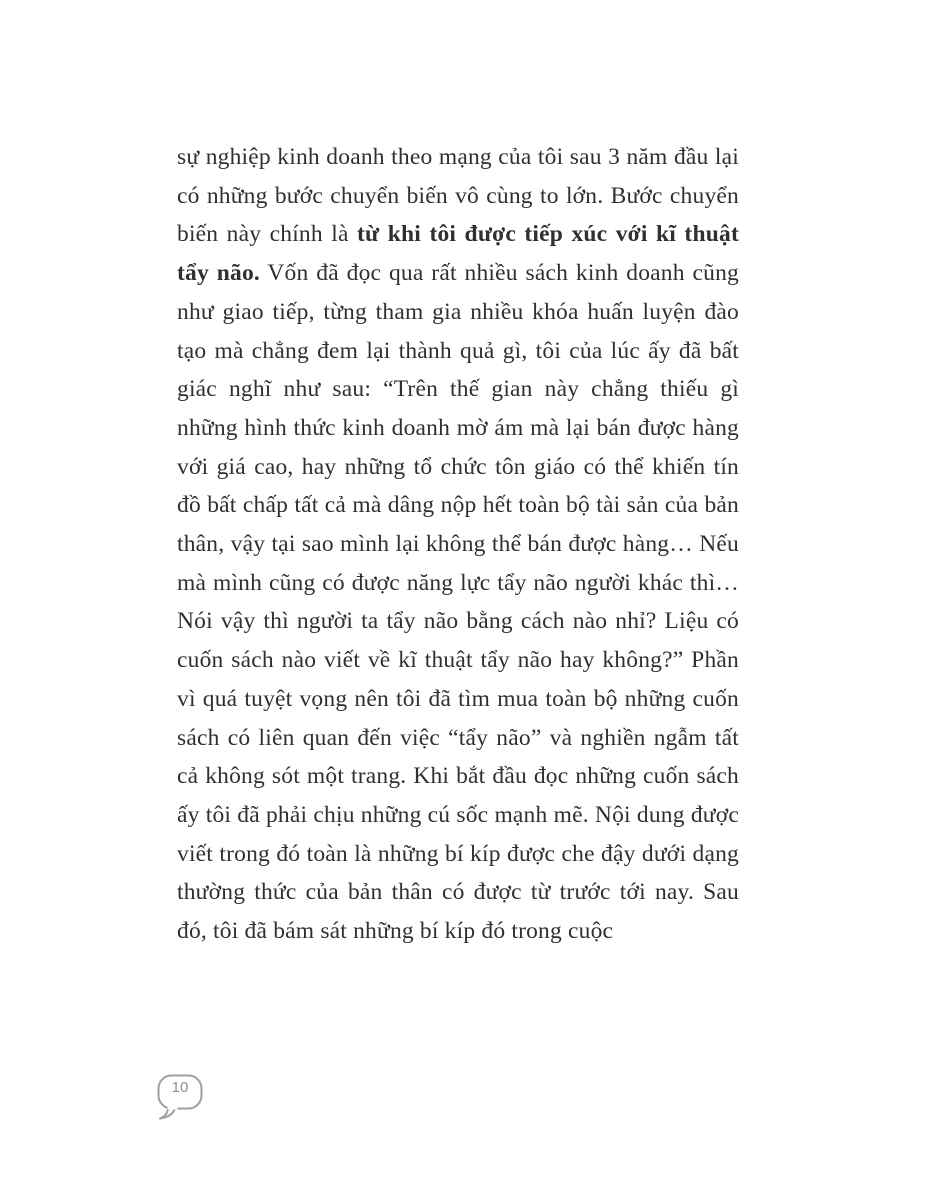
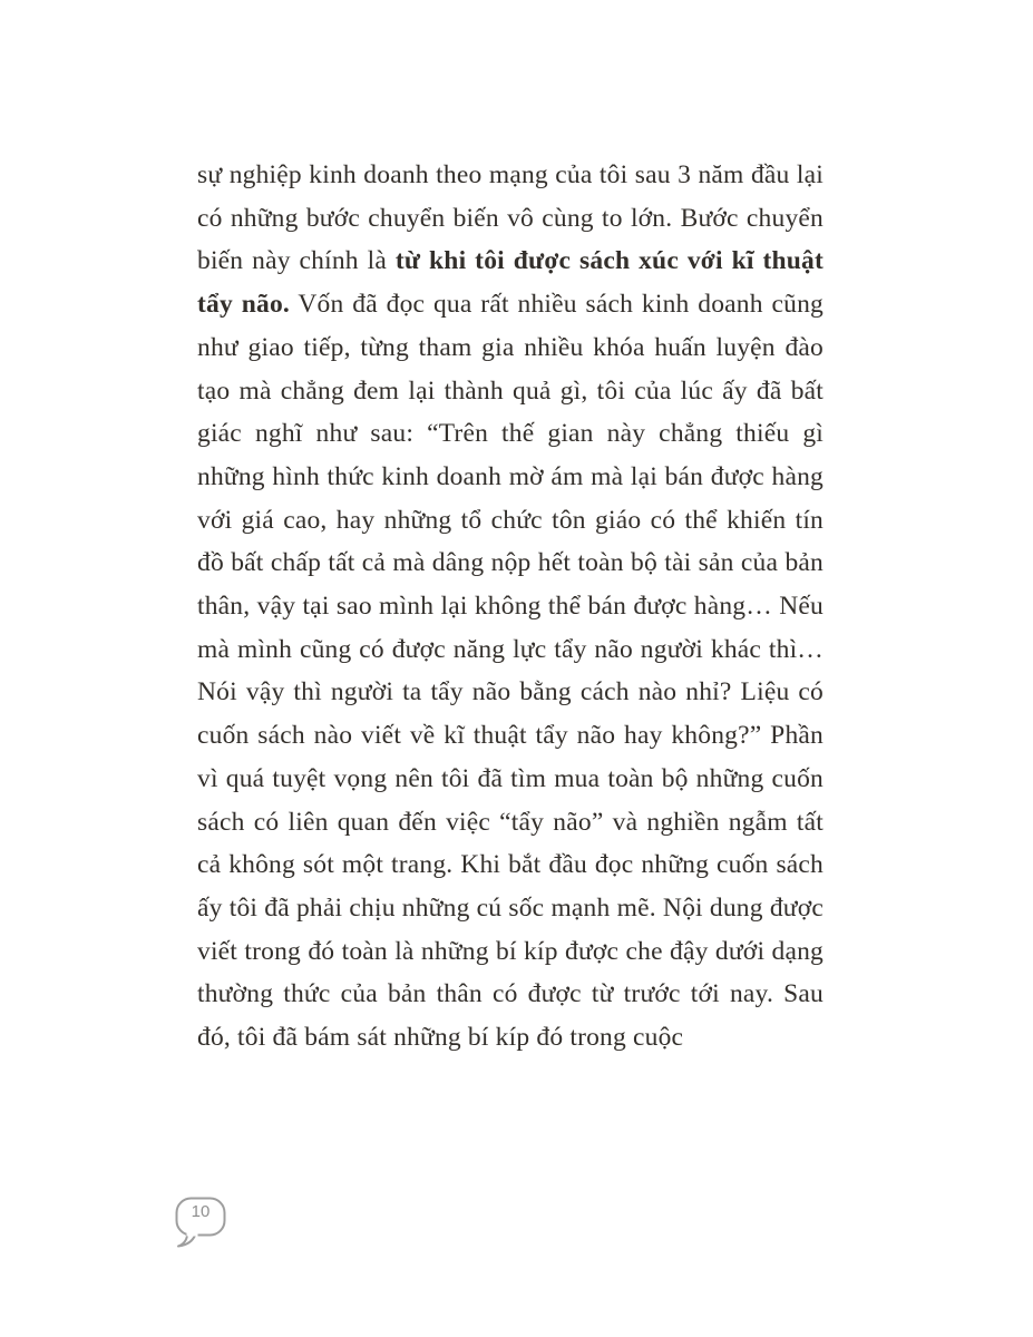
- sự nghiệp kinh doanh theo mạng của tôi sau 3 năm đầu lại có những bước chuyển biến vô cùng to lớn. Bước chuyển biến này chính là từ khi tôi được tiếp xúc với kĩ thuật tẩy não. Vốn đã đọc qua rất nhiều sách kinh doanh cũng như giao tiếp, từng tham gia nhiều khóa huấn luyện đào tạo mà chẳng đem lại thành quả gì, tôi của lúc ấy đã bất giác nghĩ như sau: “Trên thế gian này chẳng thiếu gì những hình thức kinh doanh mờ ám mà lại bán được hàng với giá cao, hay những tổ chức tôn giáo có thể khiến tín đồ bất chấp tất cả mà dâng nộp hết toàn bộ tài sản của bản thân, vậy tại sao mình lại không thể bán được hàng… Nếu mà mình cũng có được năng lực tẩy não người khác thì… Nói vậy thì người ta tẩy não bằng cách nào nhỉ? Liệu có cuốn sách nào viết về kĩ thuật tẩy não hay không?” Phần vì quá tuyệt vọng nên tôi đã tìm mua toàn bộ những cuốn sách có liên quan đến việc “tẩy não” và nghiền ngẫm tất cả không sót một trang. Khi bắt đầu đọc những cuốn sách ấy tôi đã phải chịu những cú sốc mạnh mẽ. Nội dung được viết trong đó toàn là những bí kíp được che đậy dưới dạng thường thức của bản thân có được từ trước tới nay. Sau đó, tôi đã bám sát những bí kíp đó trong cuộc
+ sự nghiệp kinh doanh theo mạng của tôi sau 3 năm đầu lại có những bước chuyển biến vô cùng to lớn. Bước chuyển biến này chính là từ khi tôi được sách xúc với kĩ thuật tẩy não. Vốn đã đọc qua rất nhiều sách kinh doanh cũng như giao tiếp, từng tham gia nhiều khóa huấn luyện đào tạo mà chẳng đem lại thành quả gì, tôi của lúc ấy đã bất giác nghĩ như sau: “Trên thế gian này chẳng thiếu gì những hình thức kinh doanh mờ ám mà lại bán được hàng với giá cao, hay những tổ chức tôn giáo có thể khiến tín đồ bất chấp tất cả mà dâng nộp hết toàn bộ tài sản của bản thân, vậy tại sao mình lại không thể bán được hàng… Nếu mà mình cũng có được năng lực tẩy não người khác thì… Nói vậy thì người ta tẩy não bằng cách nào nhỉ? Liệu có cuốn sách nào viết về kĩ thuật tẩy não hay không?” Phần vì quá tuyệt vọng nên tôi đã tìm mua toàn bộ những cuốn sách có liên quan đến việc “tẩy não” và nghiền ngẫm tất cả không sót một trang. Khi bắt đầu đọc những cuốn sách ấy tôi đã phải chịu những cú sốc mạnh mẽ. Nội dung được viết trong đó toàn là những bí kíp được che đậy dưới dạng thường thức của bản thân có được từ trước tới nay. Sau đó, tôi đã bám sát những bí kíp đó trong cuộc
  10
